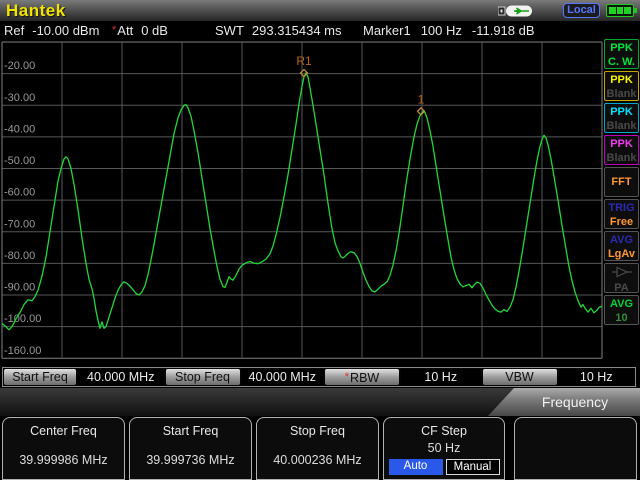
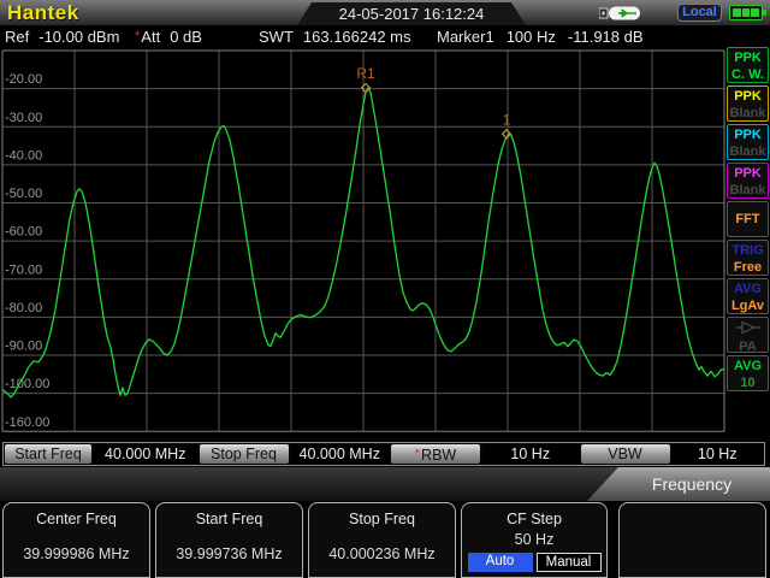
  Hantek
+ 24-05-2017 16:12:24
  Local
  Ref -10.00 dBm
  *Att 0 dB
- SWT 293.315434 ms
+ SWT 163.166242 ms
  Marker1 100 Hz -11.918 dB
  -20.00
  -30.00
  -40.00
  -50.00
  -60.00
  -70.00
  -80.00
  -90.00
  -100.00
  -160.00
  R1
  1
  PPK
  C. W.
  PPK
  Blank
  PPK
  Blank
  PPK
  Blank
  FFT
  TRIG
  Free
  AVG
  LgAv
  PA
  AVG
  10
  Start Freq
  40.000 MHz
  Stop Freq
  40.000 MHz
  *RBW
  10 Hz
  VBW
  10 Hz
  Frequency
  Center Freq
  39.999986 MHz
  Start Freq
  39.999736 MHz
  Stop Freq
  40.000236 MHz
  CF Step
  50 Hz
  Auto
  Manual
